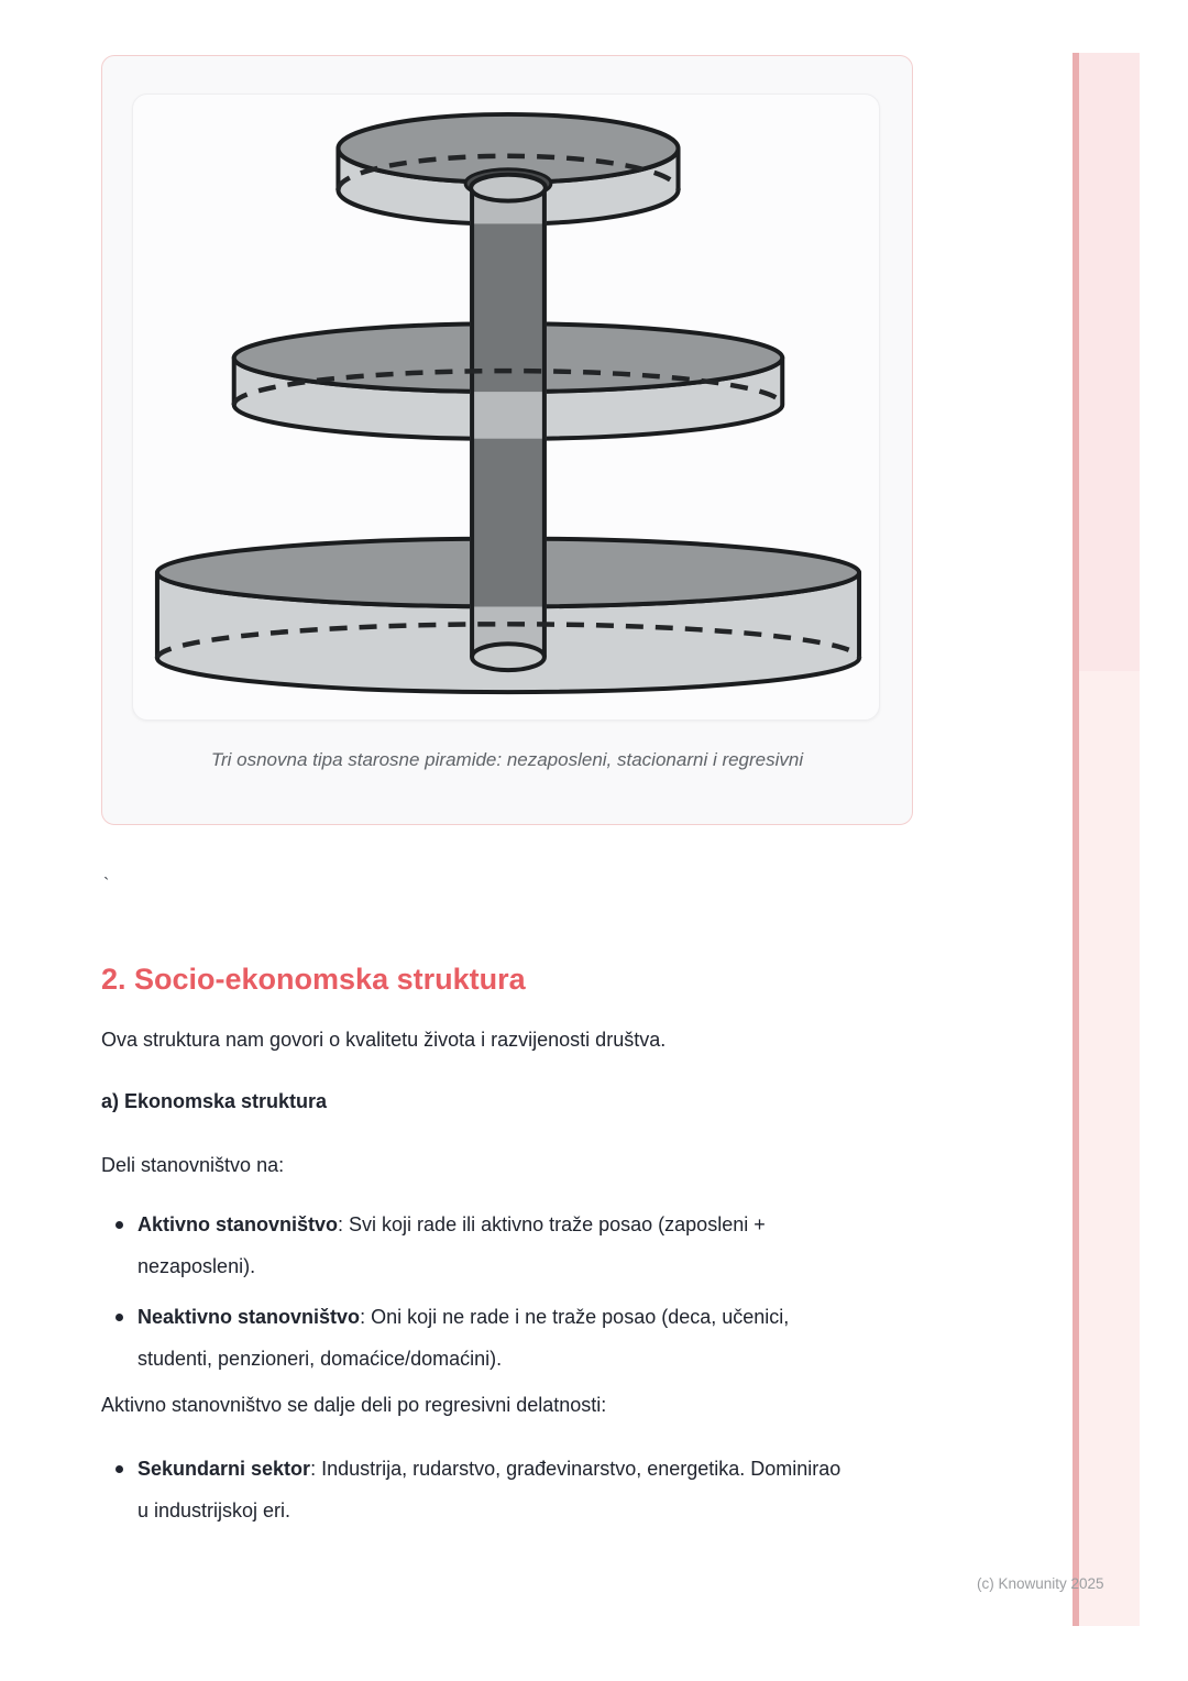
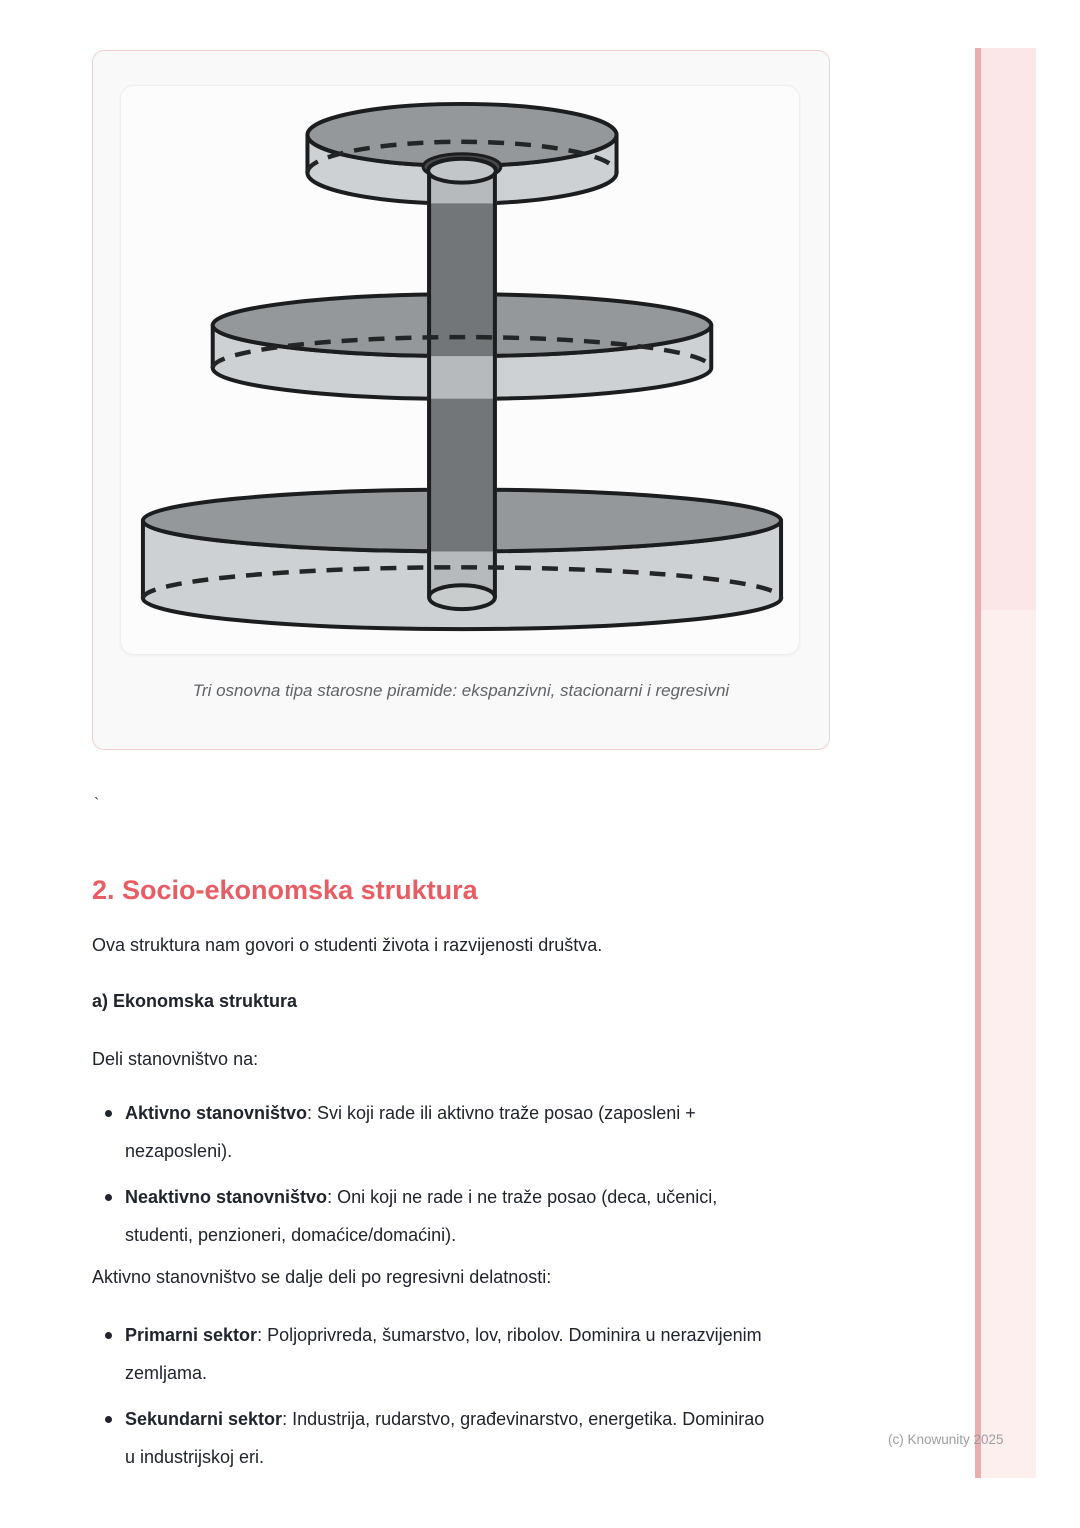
- Tri osnovna tipa starosne piramide: nezaposleni, stacionarni i regresivni
+ Tri osnovna tipa starosne piramide: ekspanzivni, stacionarni i regresivni
  `
  2. Socio-ekonomska struktura
- Ova struktura nam govori o kvalitetu života i razvijenosti društva.
+ Ova struktura nam govori o studenti života i razvijenosti društva.
  a) Ekonomska struktura
  Deli stanovništvo na:
  Aktivno stanovništvo: Svi koji rade ili aktivno traže posao (zaposleni + nezaposleni).
  Neaktivno stanovništvo: Oni koji ne rade i ne traže posao (deca, učenici, studenti, penzioneri, domaćice/domaćini).
  Aktivno stanovništvo se dalje deli po regresivni delatnosti:
+ Primarni sektor: Poljoprivreda, šumarstvo, lov, ribolov. Dominira u nerazvijenim zemljama.
  Sekundarni sektor: Industrija, rudarstvo, građevinarstvo, energetika. Dominirao u industrijskoj eri.
  (c) Knowunity 2025
